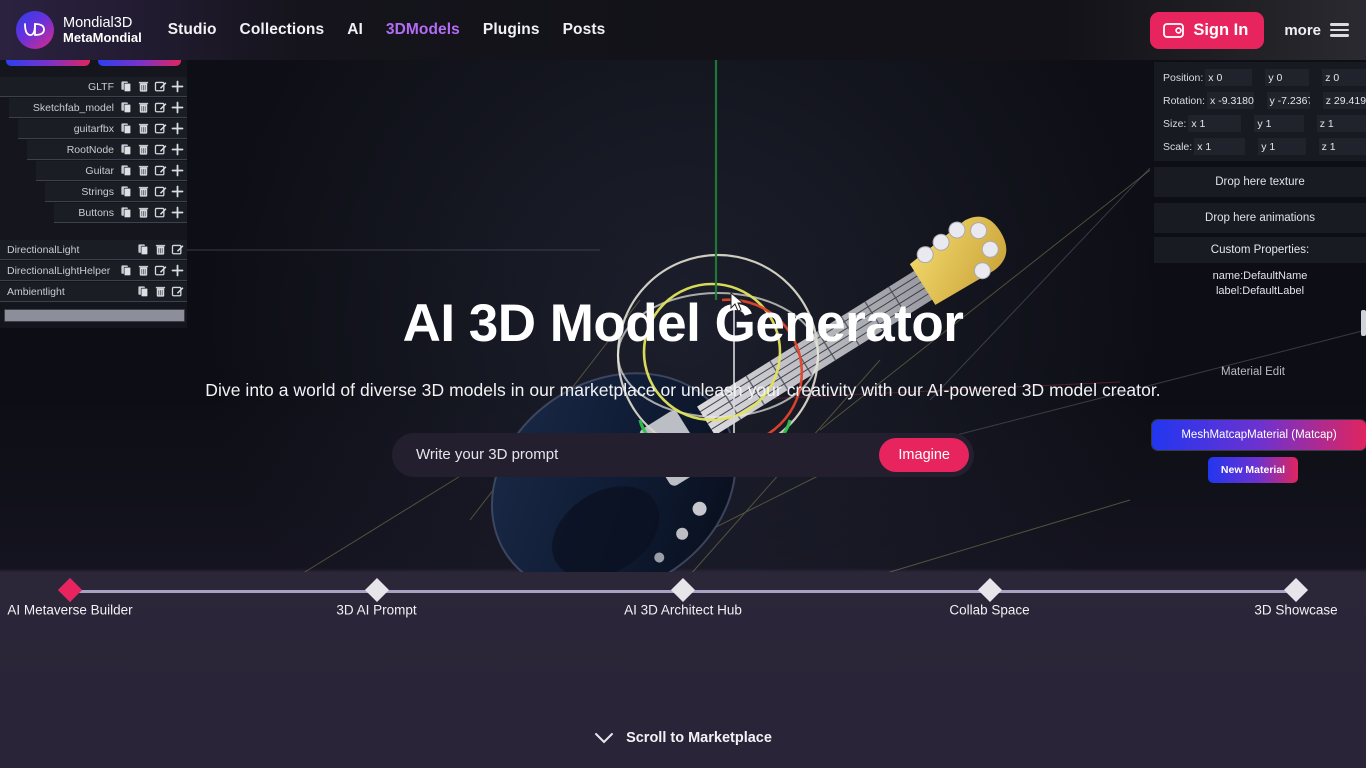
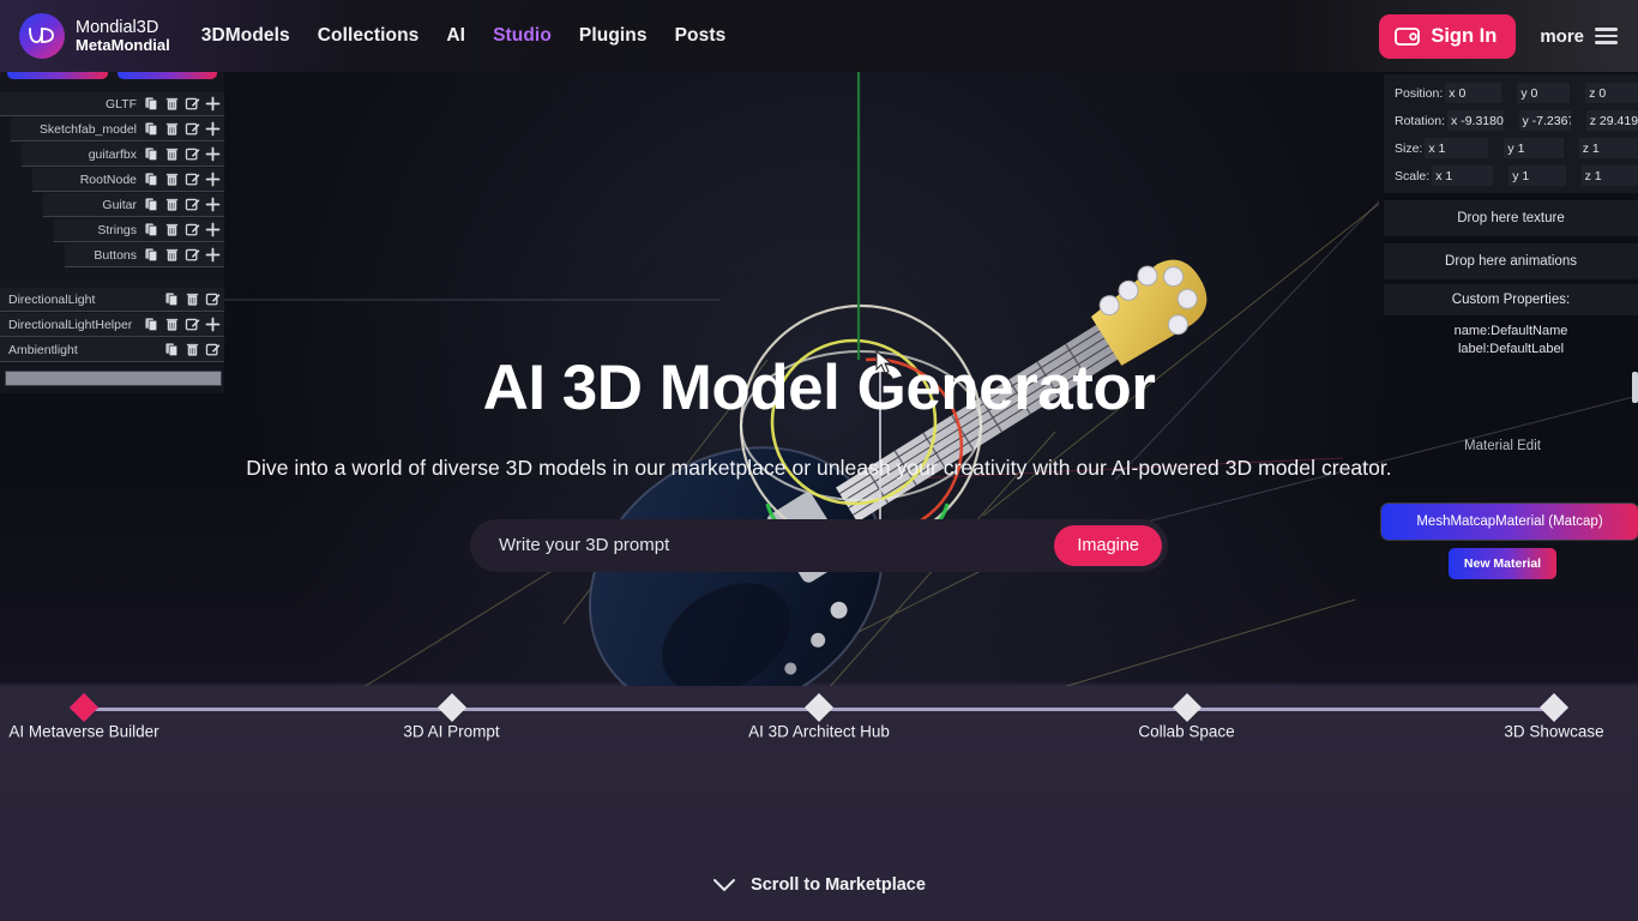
  GLTF
  Sketchfab_model
  guitarfbx
  RootNode
  Guitar
  Strings
  Buttons
  DirectionalLight
  DirectionalLightHelper
  Ambientlight
  Position:
  x 0
  y 0
  z 0
  Rotation:
  x -9.3180
  y -7.236
  z 29.419
  Size:
  x 1
  y 1
  z 1
  Scale:
  x 1
  y 1
  z 1
  Drop here texture
  Drop here animations
  Custom Properties:
  name:DefaultName
  label:DefaultLabel
  Material Edit
  MeshMatcapMaterial (Matcap)
  New Material
  Mondial3D
  MetaMondial
- Studio
+ 3DModels
  Collections
  AI
- 3DModels
+ Studio
  Plugins
  Posts
  Sign In
  more
  AI 3D Model Generator
  Dive into a world of diverse 3D models in our marketplace or unleash your creativity with our AI-powered 3D model creator.
  Write your 3D prompt
  Imagine
  AI Metaverse Builder
  3D AI Prompt
  AI 3D Architect Hub
  Collab Space
  3D Showcase
  Scroll to Marketplace
